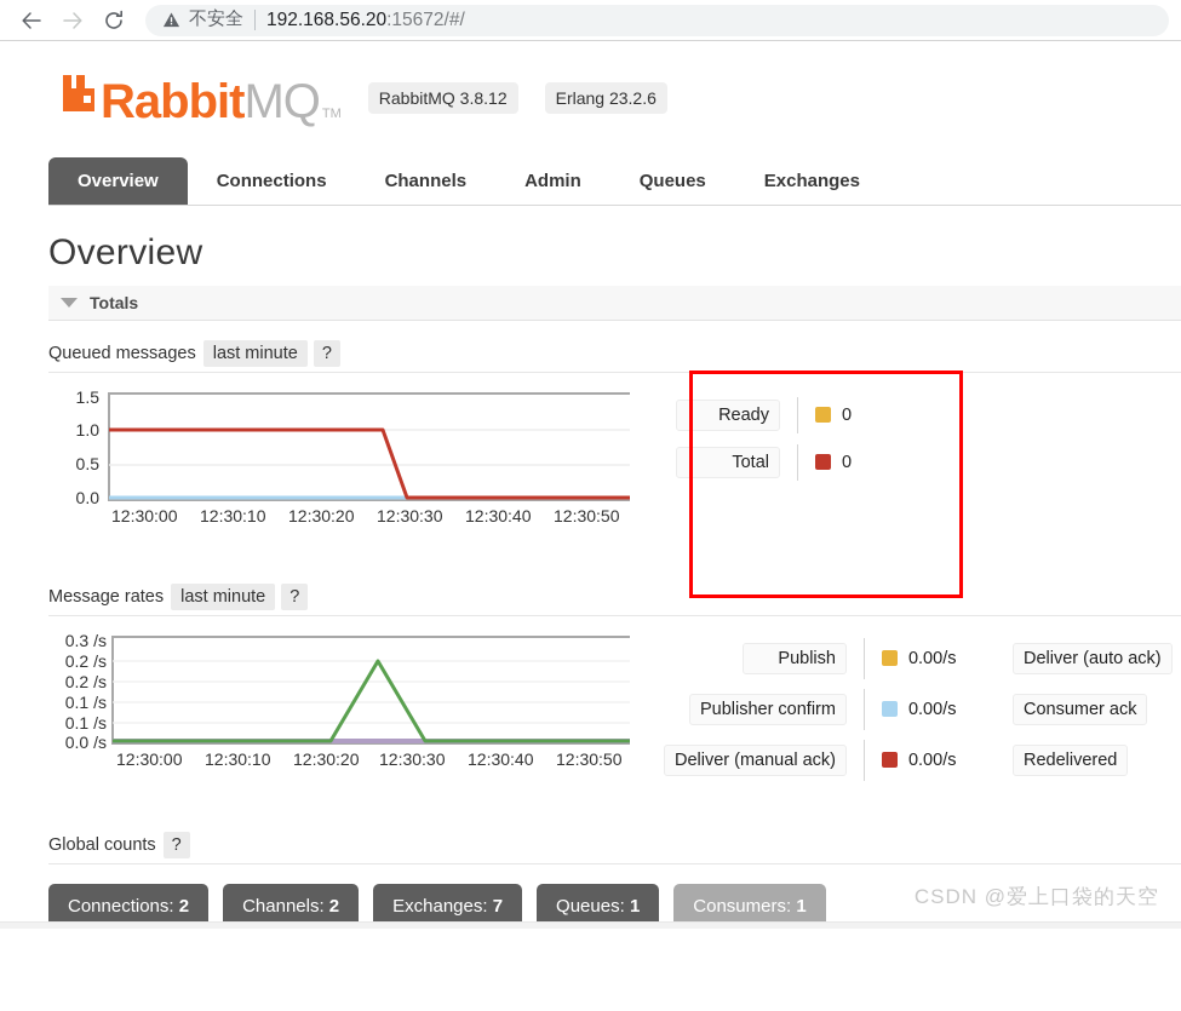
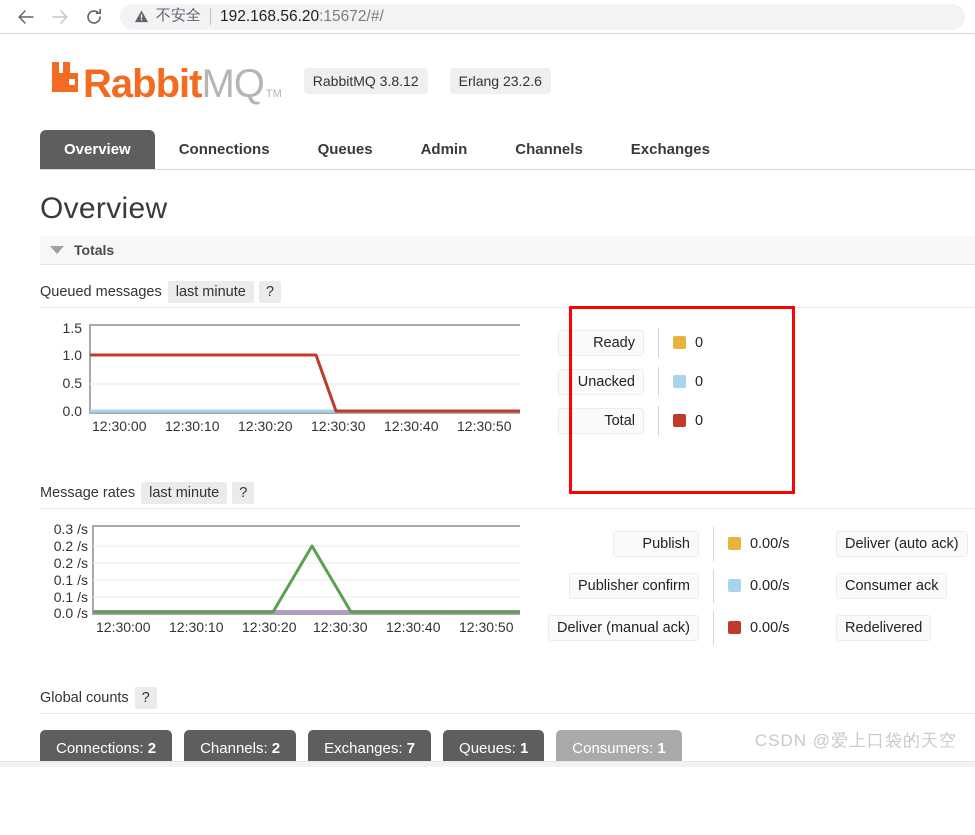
  不安全
  192.168.56.20
  :15672/#/
  Rabbit
  MQ
  TM
  RabbitMQ 3.8.12
  Erlang 23.2.6
  Overview
  Connections
- Channels
+ Queues
  Admin
- Queues
+ Channels
  Exchanges
  Overview
  Totals
  Queued messages
  last minute
  ?
  1.5
  1.0
  0.5
  0.0
  12:30:00
  12:30:10
  12:30:20
  12:30:30
  12:30:40
  12:30:50
  Ready		0
+ Unacked		0
  Total		0
  Message rates
  last minute
  ?
  0.3 /s
  0.2 /s
  0.2 /s
  0.1 /s
  0.1 /s
  0.0 /s
  12:30:00
  12:30:10
  12:30:20
  12:30:30
  12:30:40
  12:30:50
  Publish		0.00/s	Deliver (auto ack)
  Publisher confirm		0.00/s	Consumer ack
  Deliver (manual ack)		0.00/s	Redelivered
  Global counts
  ?
  Connections: 2
  Channels: 2
  Exchanges: 7
  Queues: 1
  Consumers: 1
  CSDN @爱上口袋的天空
